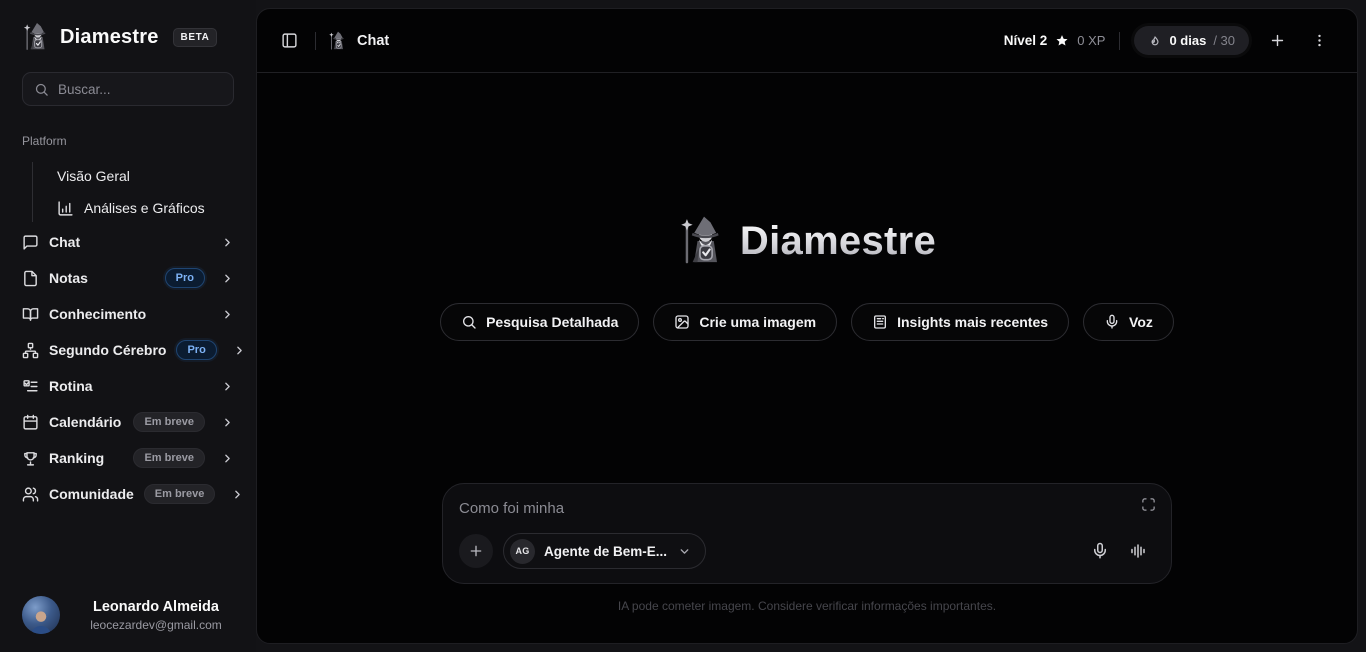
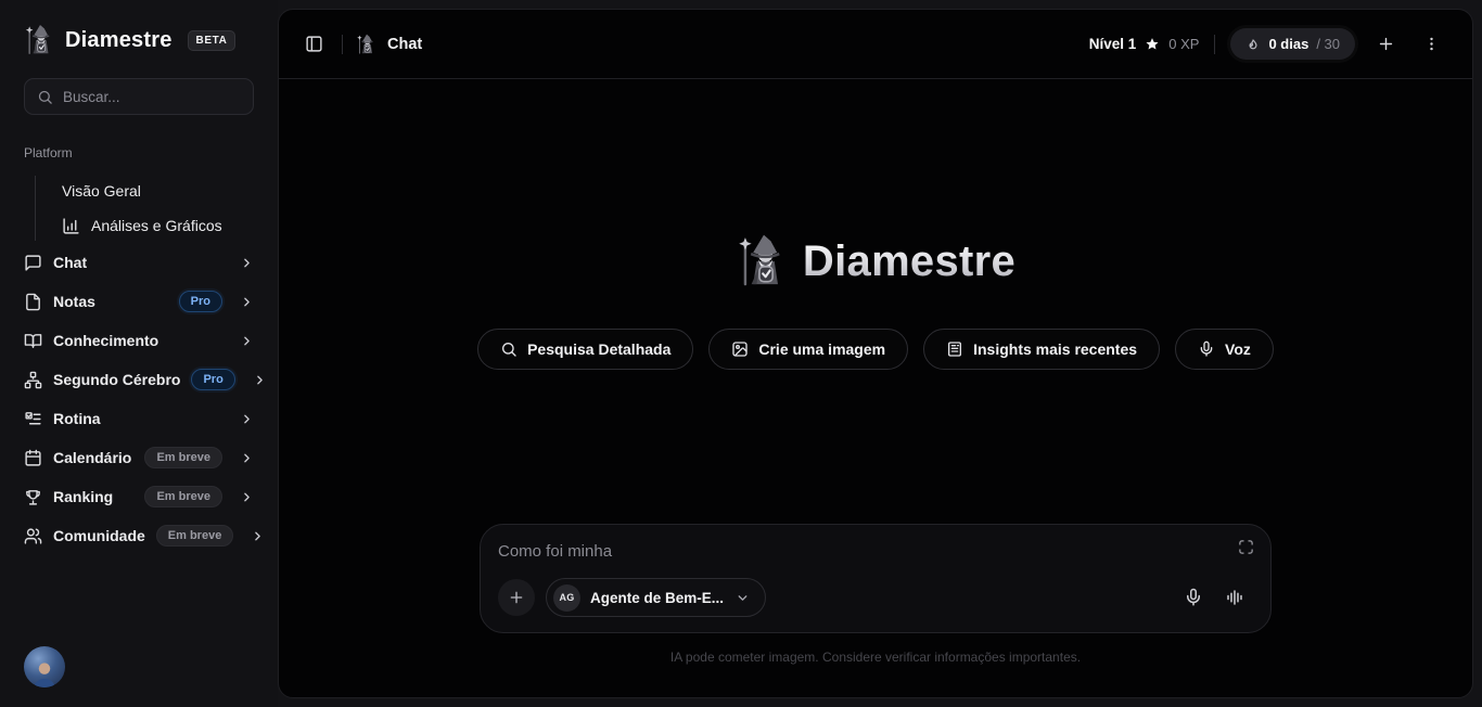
  Diamestre
  BETA
  Buscar...
  Platform
  Visão Geral
  Análises e Gráficos
  Chat
  Notas
  Pro
  Conhecimento
  Segundo Cérebro
  Pro
  Rotina
  Calendário
  Em breve
  Ranking
  Em breve
  Comunidade
  Em breve
- Leonardo Almeida
- leocezardev@gmail.com
  Chat
- Nível 2
+ Nível 1
  0 XP
  0 dias
  / 30
  Diamestre
  Pesquisa Detalhada
  Crie uma imagem
  Insights mais recentes
  Voz
  Como foi minha
  AG
  Agente de Bem-E...
  IA pode cometer imagem. Considere verificar informações importantes.
